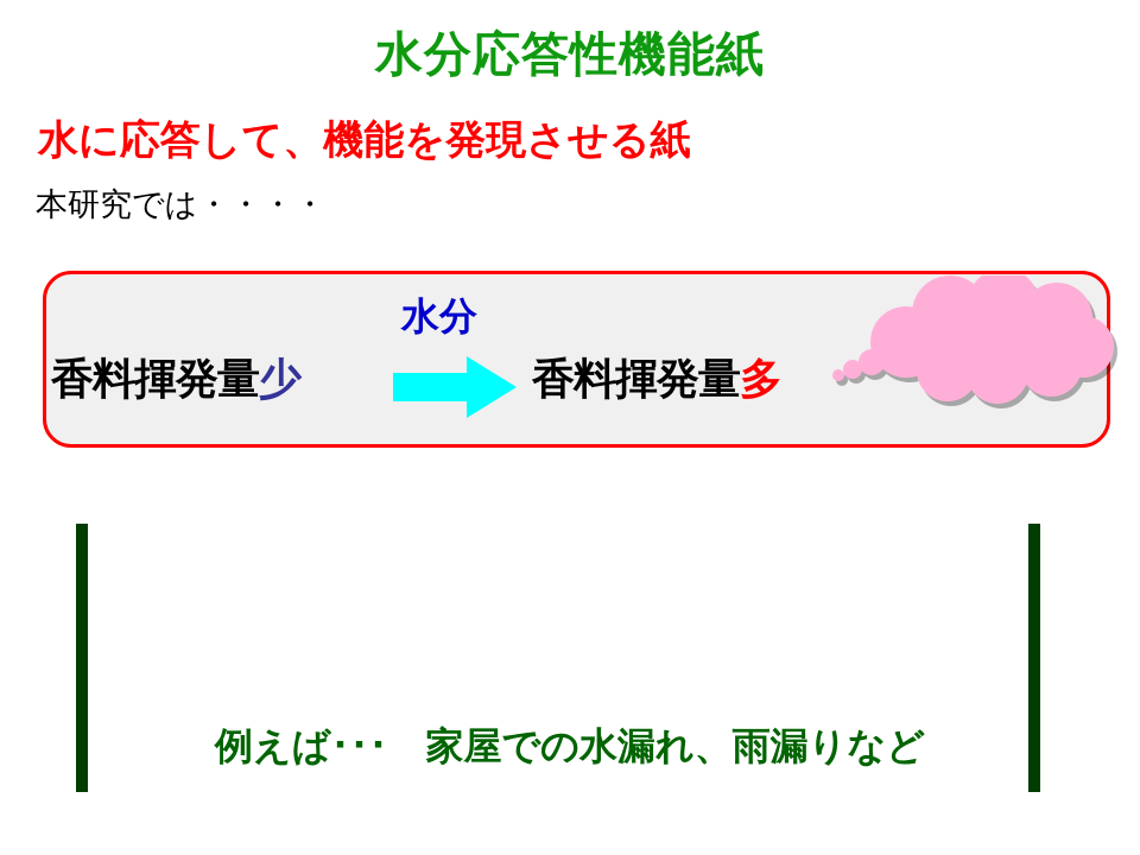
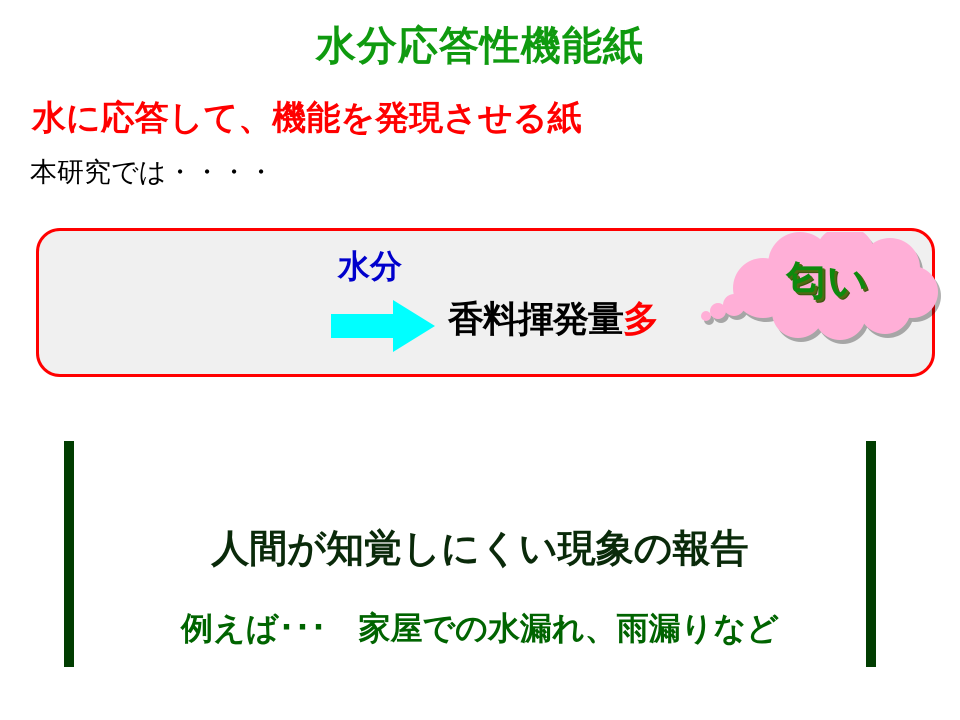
  水分応答性機能紙
  水に応答して、機能を発現させる紙
  本研究では・・・・
- 香料揮発量少
  水分
  香料揮発量多
+ 匂い
+ 人間が知覚しにくい現象の報告
  例えば･･･ 家屋での水漏れ、雨漏りなど
